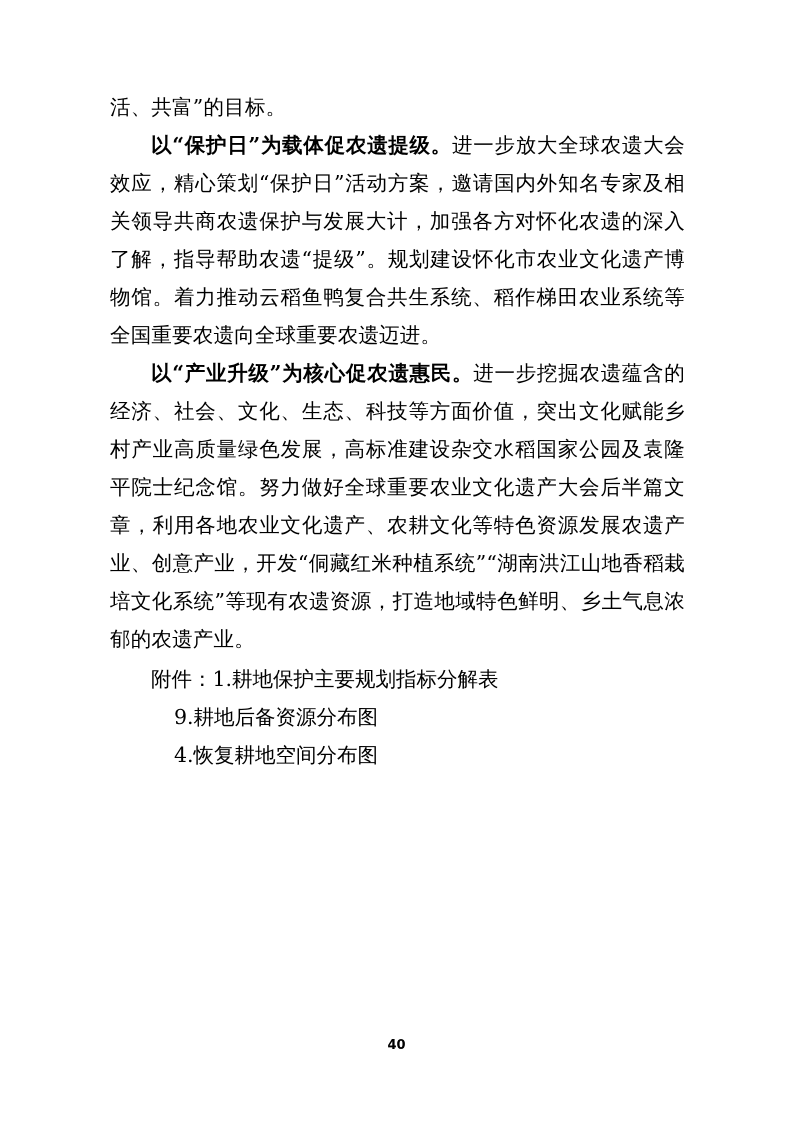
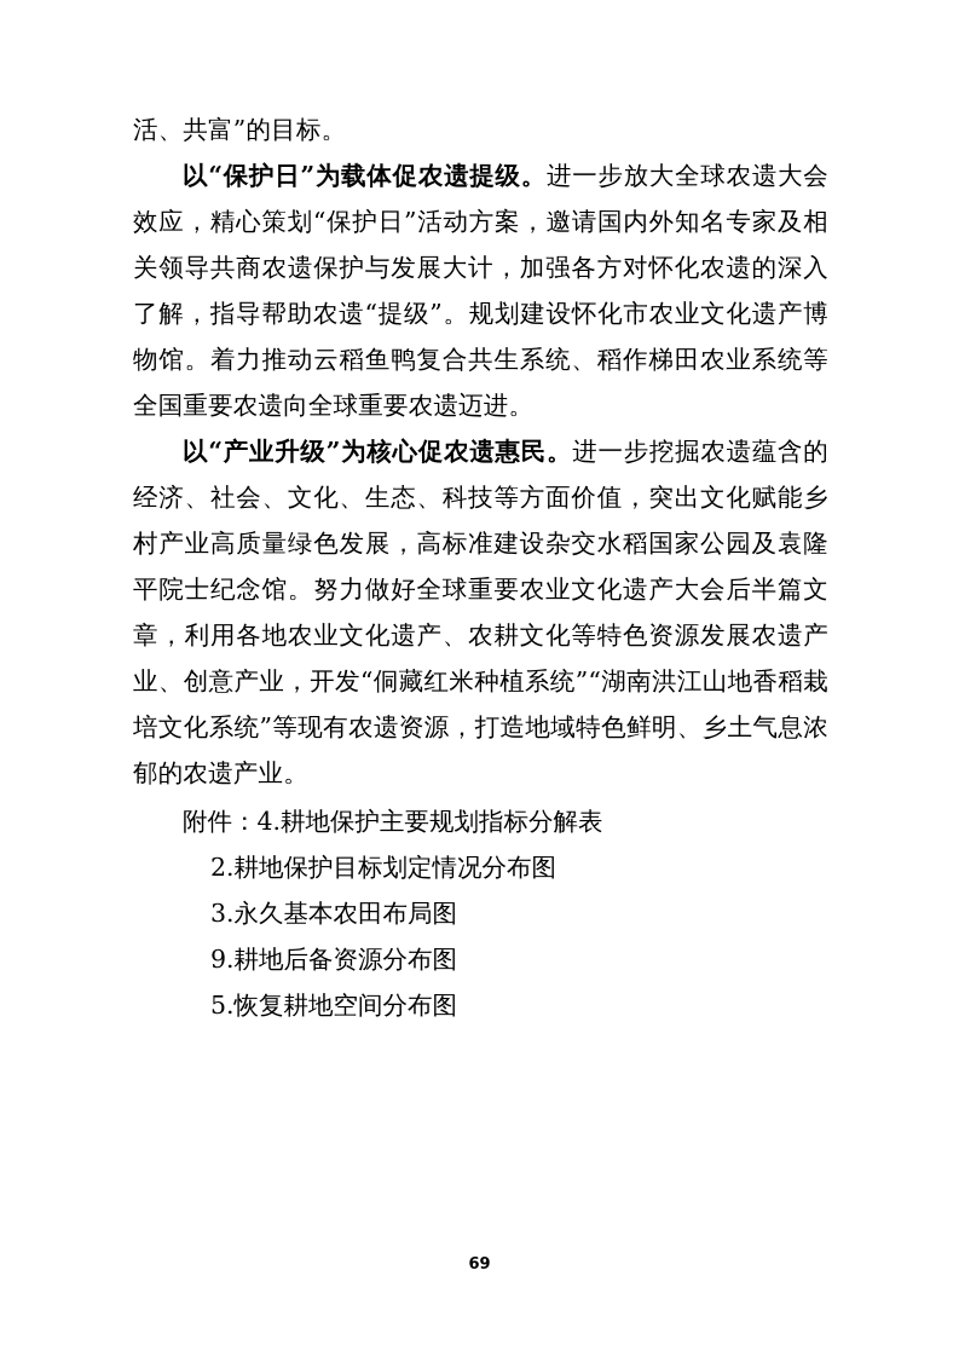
  活、共富”的目标。
  以“保护日”为载体促农遗提级。进一步放大全球农遗大会效应，精心策划“保护日”活动方案，邀请国内外知名专家及相关领导共商农遗保护与发展大计，加强各方对怀化农遗的深入了解，指导帮助农遗“提级”。规划建设怀化市农业文化遗产博物馆。着力推动云稻鱼鸭复合共生系统、稻作梯田农业系统等全国重要农遗向全球重要农遗迈进。
  以“产业升级”为核心促农遗惠民。进一步挖掘农遗蕴含的经济、社会、文化、生态、科技等方面价值，突出文化赋能乡村产业高质量绿色发展，高标准建设杂交水稻国家公园及袁隆平院士纪念馆。努力做好全球重要农业文化遗产大会后半篇文章，利用各地农业文化遗产、农耕文化等特色资源发展农遗产业、创意产业，开发“侗藏红米种植系统”“湖南洪江山地香稻栽培文化系统”等现有农遗资源，打造地域特色鲜明、乡土气息浓郁的农遗产业。
- 附件：1.耕地保护主要规划指标分解表
+ 附件：4.耕地保护主要规划指标分解表
+ 2.耕地保护目标划定情况分布图
+ 3.永久基本农田布局图
  9.耕地后备资源分布图
- 4.恢复耕地空间分布图
+ 5.恢复耕地空间分布图
- 40
+ 69
